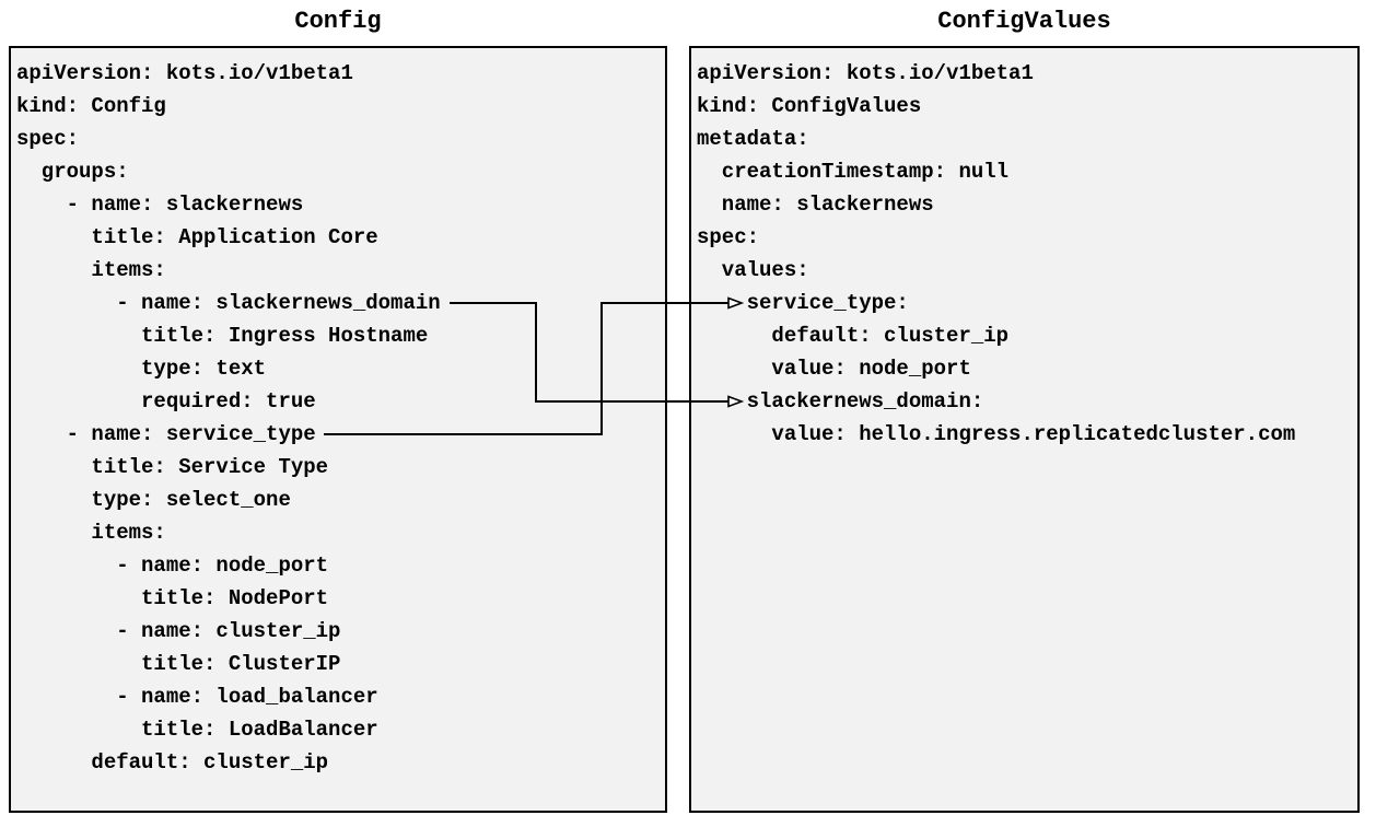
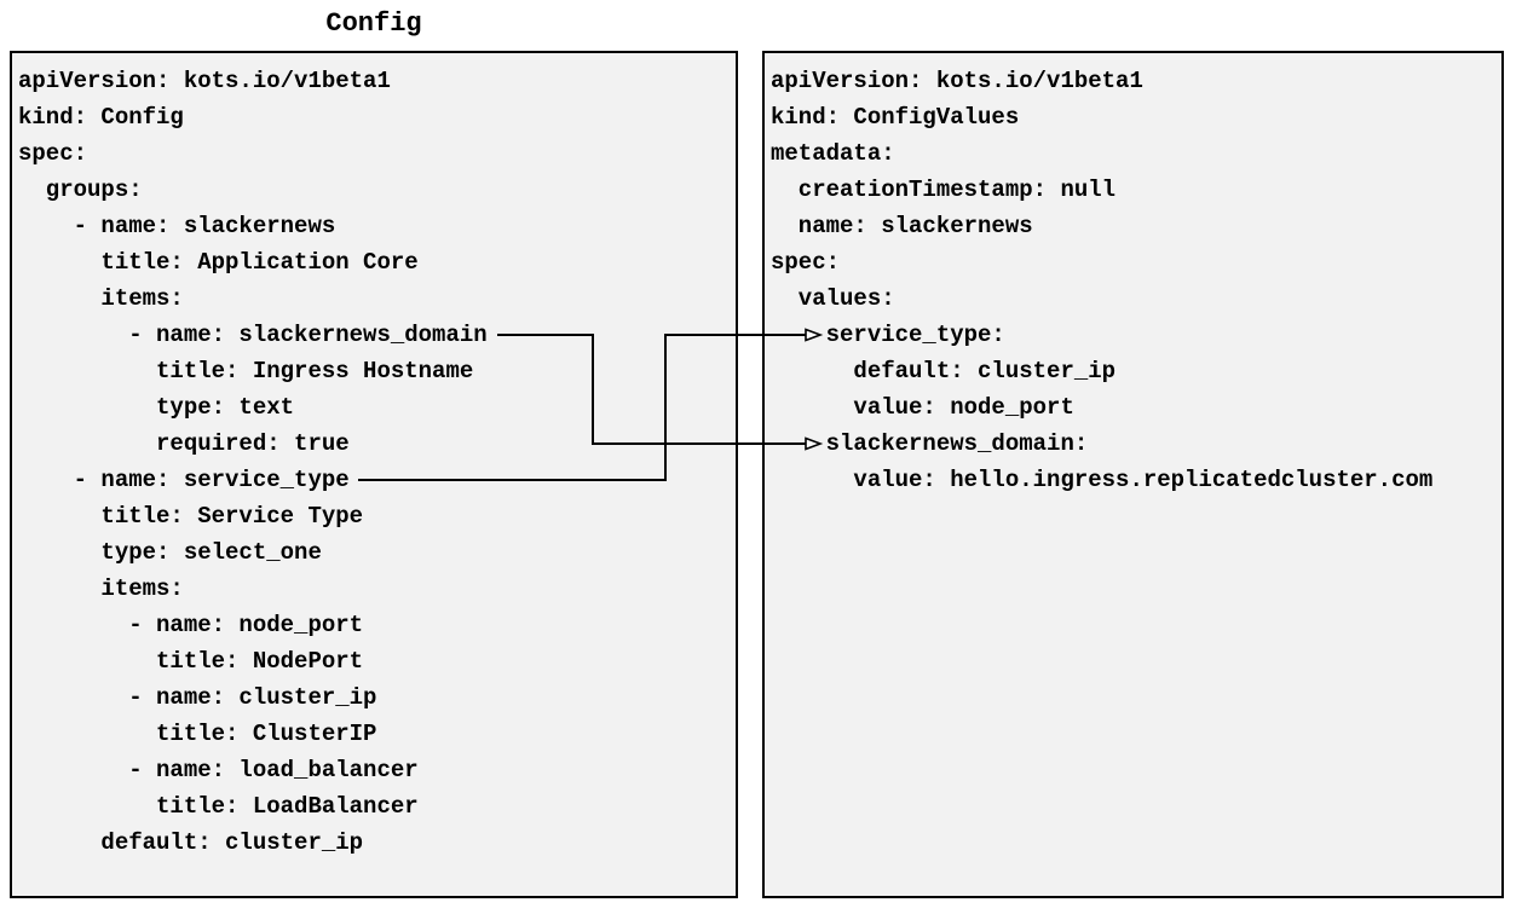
  Config
- ConfigValues
  apiVersion: kots.io/v1beta1
  kind: Config
  spec:
  groups:
  - name: slackernews
  title: Application Core
  items:
  - name: slackernews_domain
  title: Ingress Hostname
  type: text
  required: true
  - name: service_type
  title: Service Type
  type: select_one
  items:
  - name: node_port
  title: NodePort
  - name: cluster_ip
  title: ClusterIP
  - name: load_balancer
  title: LoadBalancer
  default: cluster_ip
  apiVersion: kots.io/v1beta1
  kind: ConfigValues
  metadata:
  creationTimestamp: null
  name: slackernews
  spec:
  values:
  service_type:
  default: cluster_ip
  value: node_port
  slackernews_domain:
  value: hello.ingress.replicatedcluster.com
